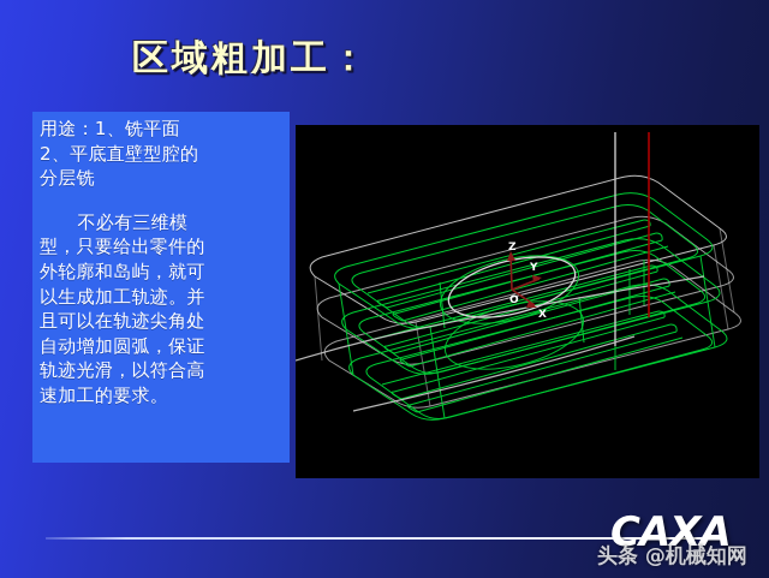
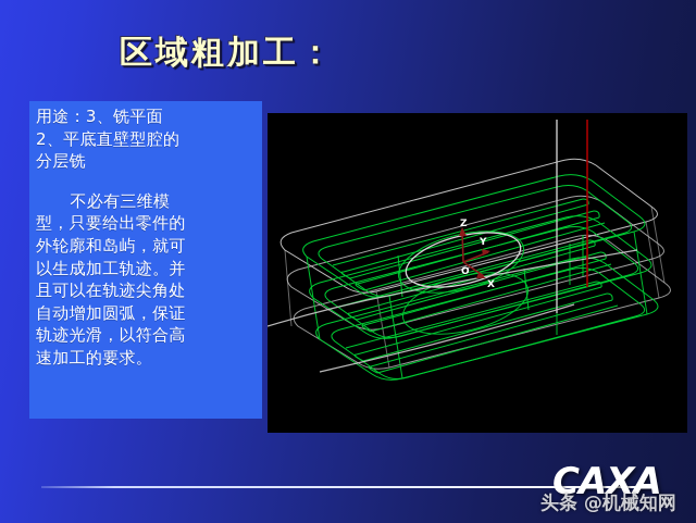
  区域粗加工：
- 用途：1、铣平面
+ 用途：3、铣平面
  2、平底直壁型腔的
  分层铣
  不必有三维模
  型，只要给出零件的
  外轮廓和岛屿，就可
  以生成加工轨迹。并
  且可以在轨迹尖角处
  自动增加圆弧，保证
  轨迹光滑，以符合高
  速加工的要求。
  Z
  Y
  X
  O
  CAXA
  头条 @机械知网
